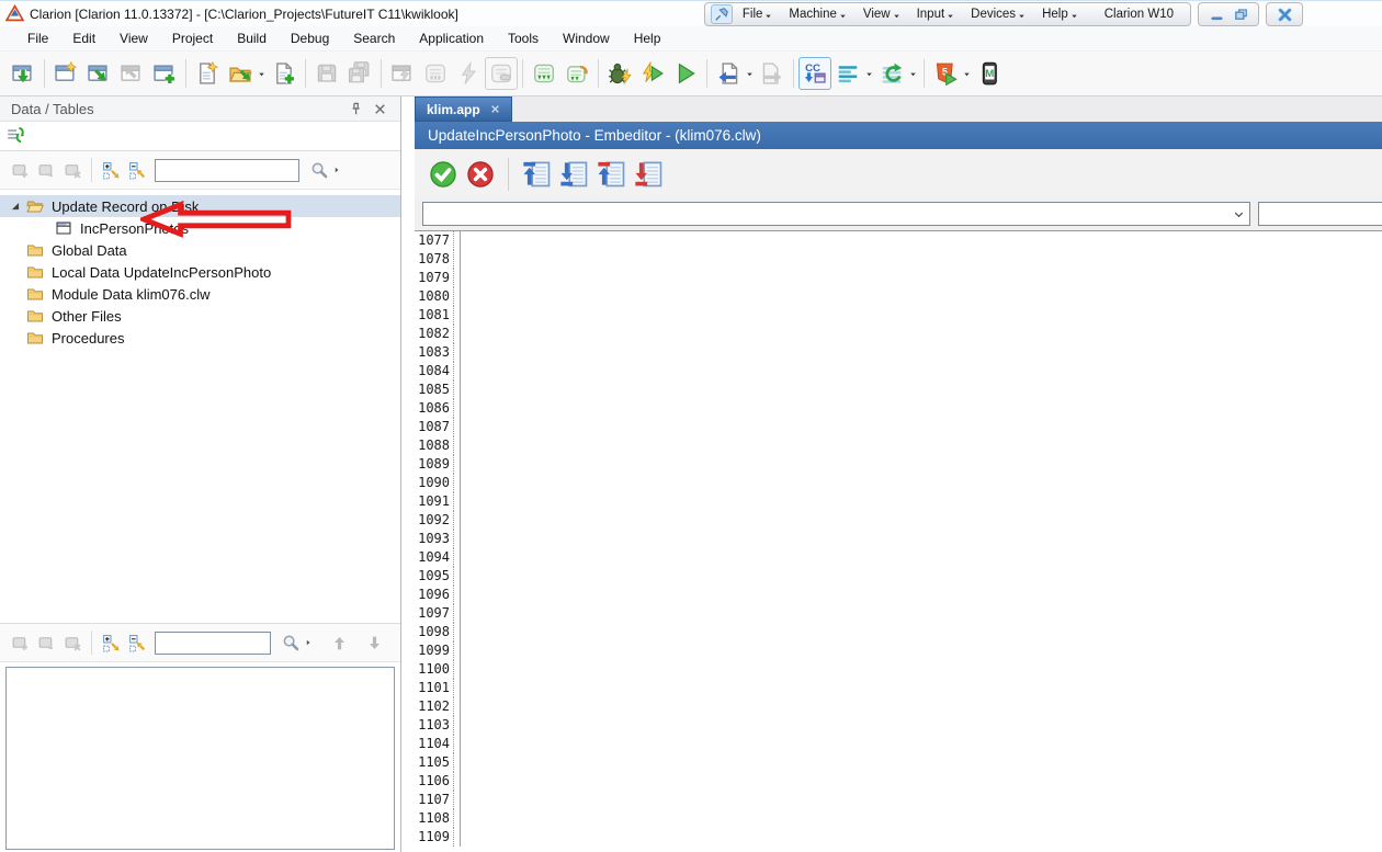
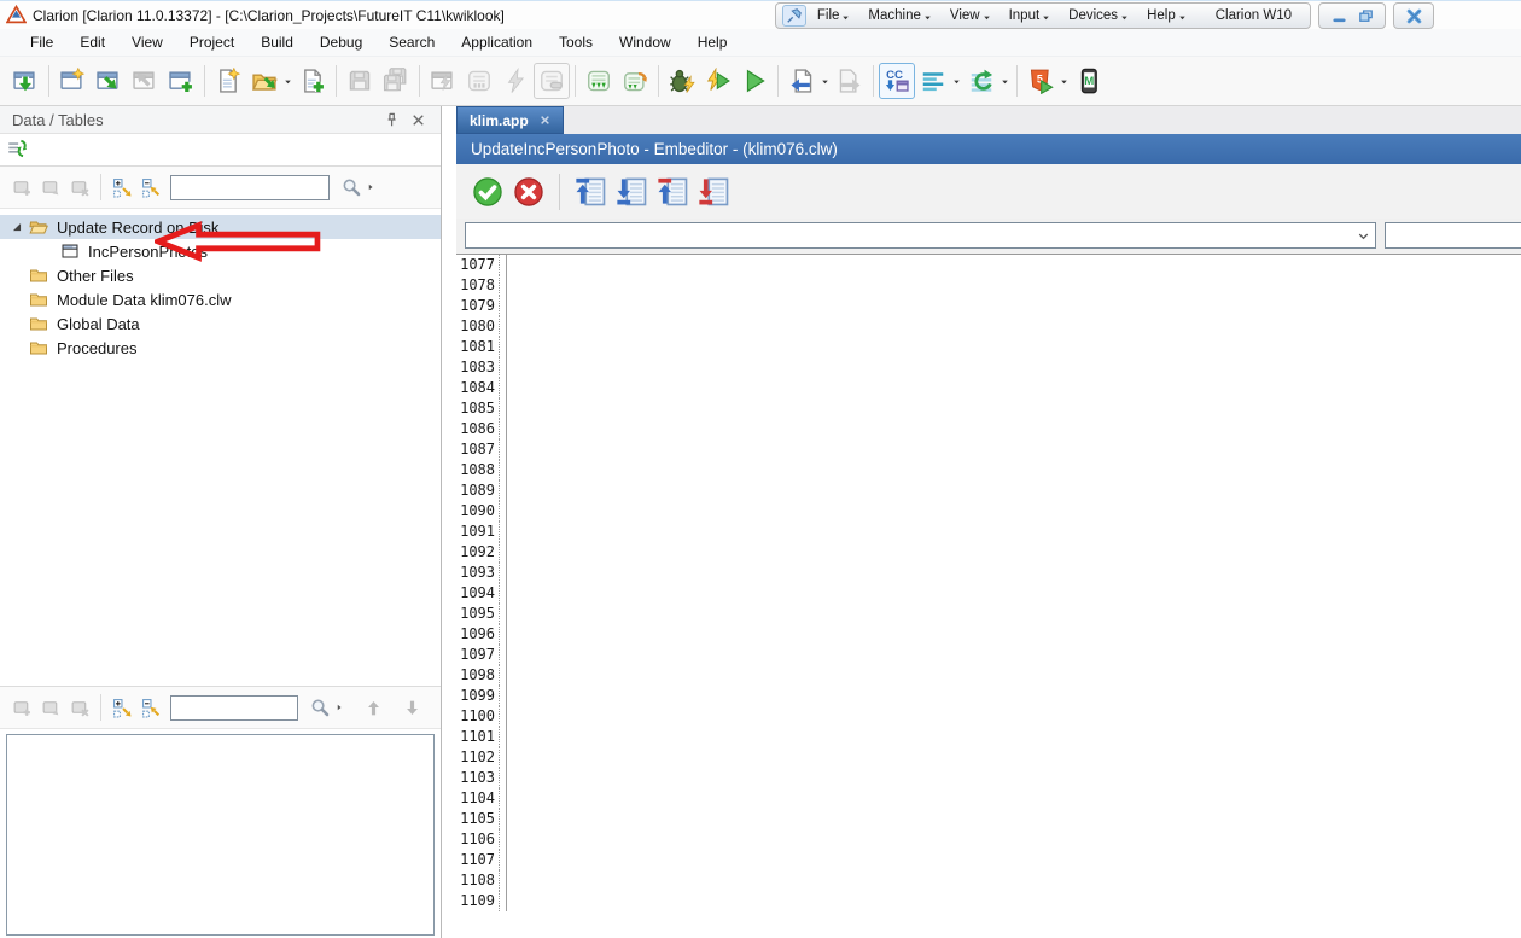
  Clarion [Clarion 11.0.13372] - [C:\Clarion_Projects\FutureIT C11\kwiklook]
  File
  Machine
  View
  Input
  Devices
  Help
  Clarion W10
  File
  Edit
  View
  Project
  Build
  Debug
  Search
  Application
  Tools
  Window
  Help
  CC
  5
  M
  Data / Tables
  Update Record onisk
  IncPersonPho
- Global Data
+ Other Files
- Local Data UpdateIncPersonPhoto
  Module Data klim076.clw
- Other Files
+ Global Data
  Procedures
  klim.app
  UpdateIncPersonPhoto - Embeditor - (klim076.clw)
  1077
  1078
  1079
  1080
  1081
- 1082
  1083
  1084
  1085
  1086
  1087
  1088
  1089
  1090
  1091
  1092
  1093
  1094
  1095
  1096
  1097
  1098
  1099
  1100
  1101
  1102
  1103
  1104
  1105
  1106
  1107
  1108
  1109
